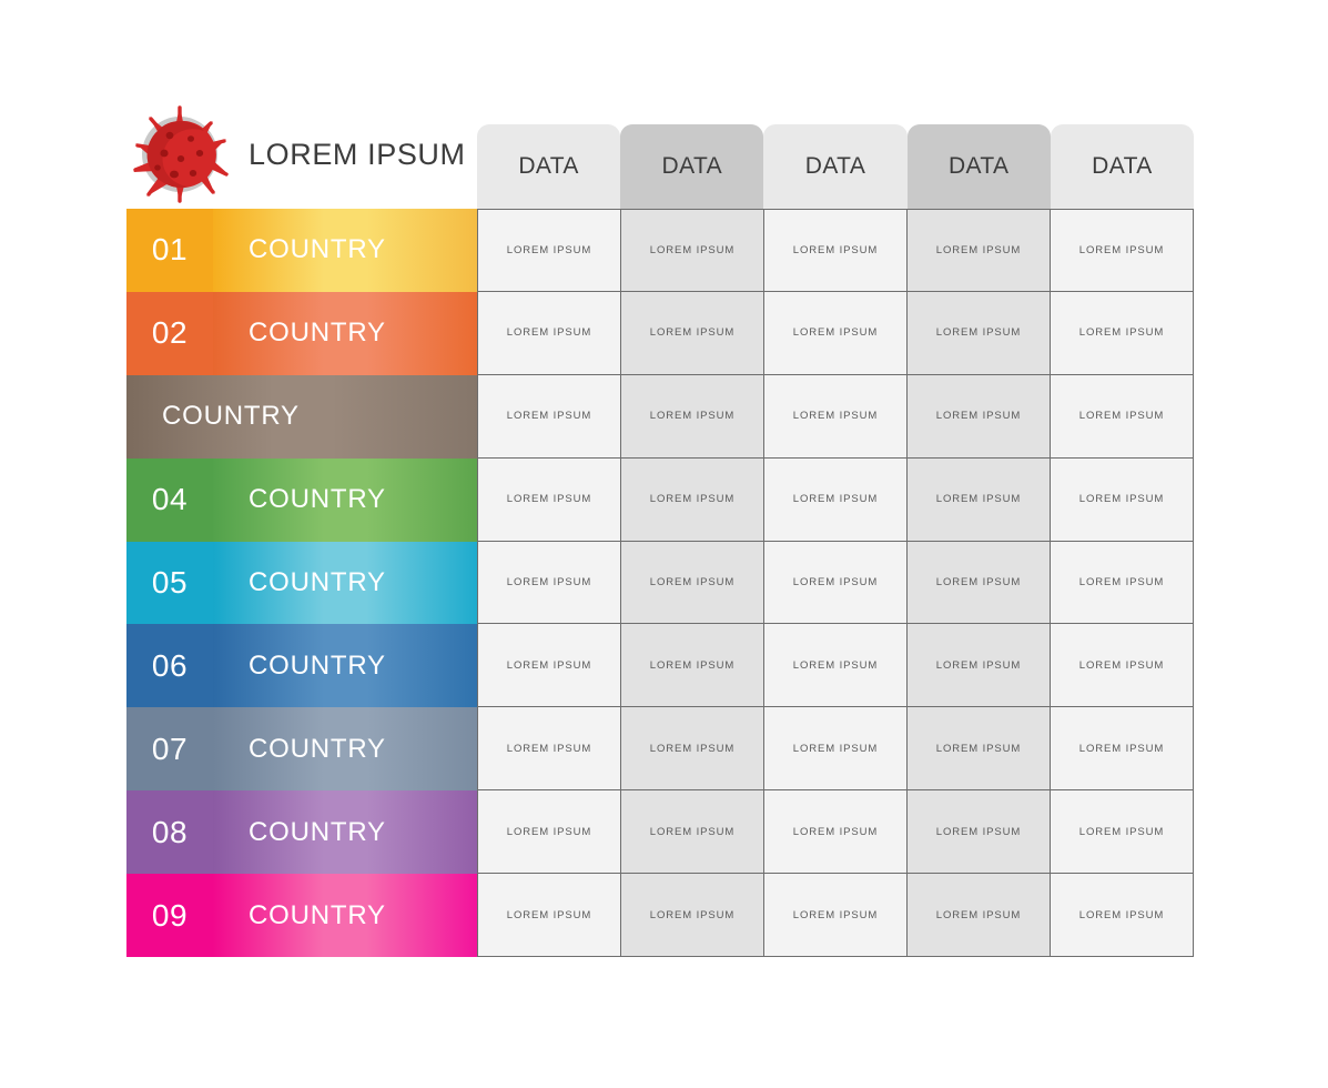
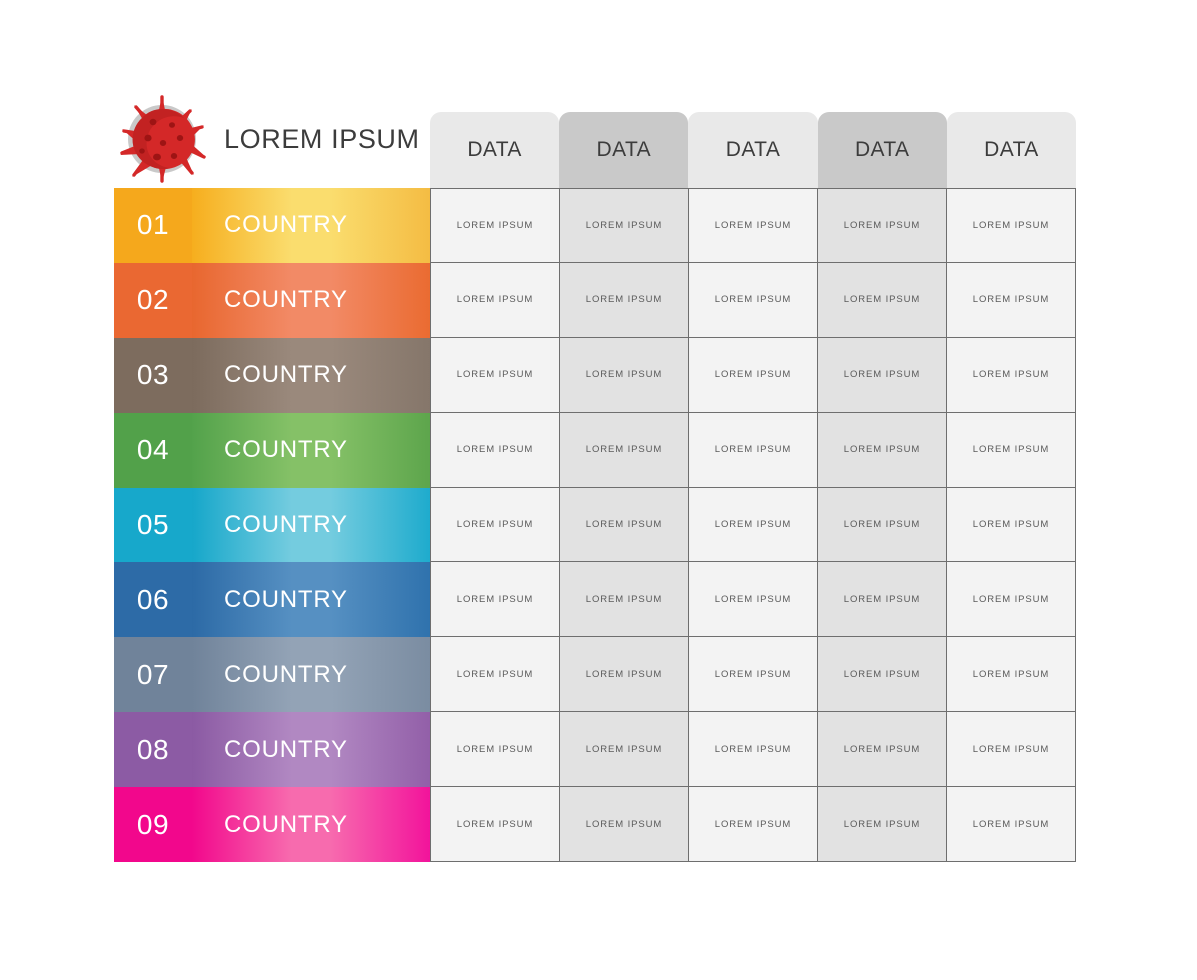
  LOREM IPSUM
  DATA
  DATA
  DATA
  DATA
  DATA
  01
  COUNTRY
  LOREM IPSUM
  LOREM IPSUM
  LOREM IPSUM
  LOREM IPSUM
  LOREM IPSUM
  02
  COUNTRY
  LOREM IPSUM
  LOREM IPSUM
  LOREM IPSUM
  LOREM IPSUM
  LOREM IPSUM
+ 03
  COUNTRY
  LOREM IPSUM
  LOREM IPSUM
  LOREM IPSUM
  LOREM IPSUM
  LOREM IPSUM
  04
  COUNTRY
  LOREM IPSUM
  LOREM IPSUM
  LOREM IPSUM
  LOREM IPSUM
  LOREM IPSUM
  05
  COUNTRY
  LOREM IPSUM
  LOREM IPSUM
  LOREM IPSUM
  LOREM IPSUM
  LOREM IPSUM
  06
  COUNTRY
  LOREM IPSUM
  LOREM IPSUM
  LOREM IPSUM
  LOREM IPSUM
  LOREM IPSUM
  07
  COUNTRY
  LOREM IPSUM
  LOREM IPSUM
  LOREM IPSUM
  LOREM IPSUM
  LOREM IPSUM
  08
  COUNTRY
  LOREM IPSUM
  LOREM IPSUM
  LOREM IPSUM
  LOREM IPSUM
  LOREM IPSUM
  09
  COUNTRY
  LOREM IPSUM
  LOREM IPSUM
  LOREM IPSUM
  LOREM IPSUM
  LOREM IPSUM
